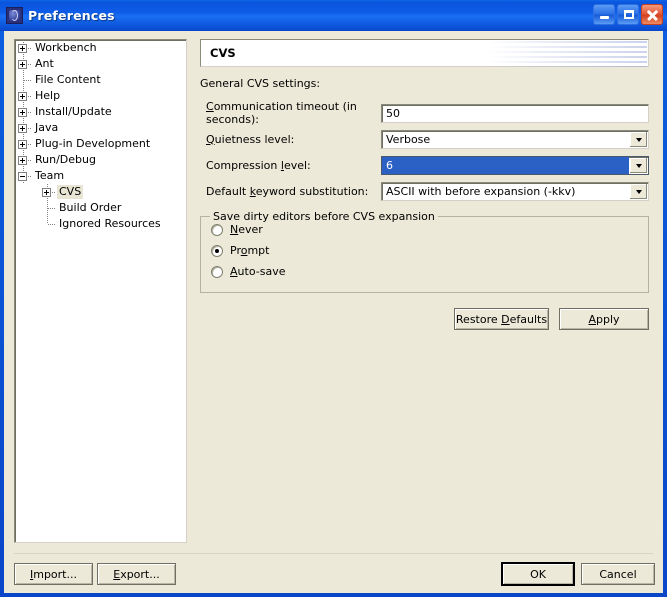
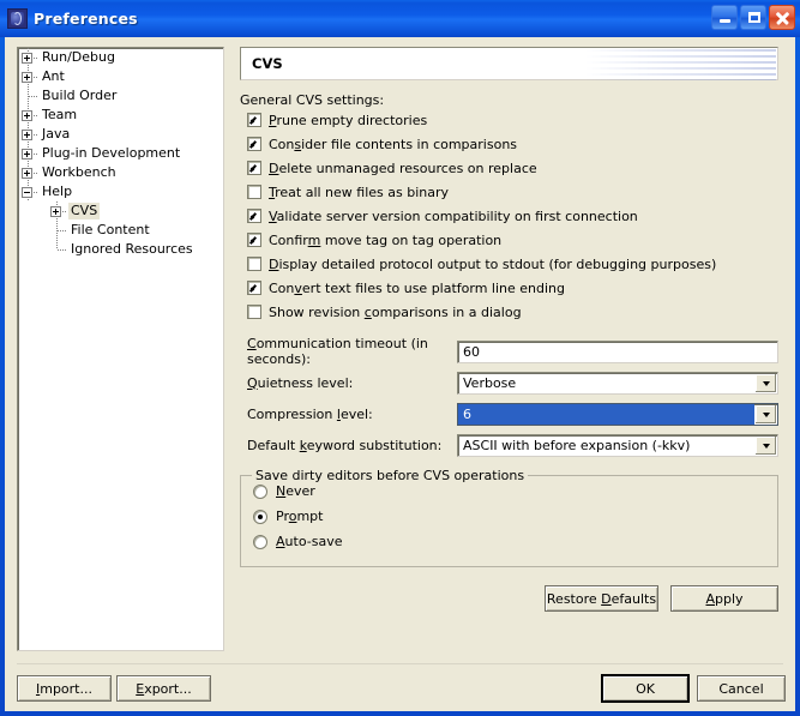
  Preferences
- Workbench
+ Run/Debug
  Ant
- File Content
+ Build Order
- Help
+ Team
- Install/Update
  Java
  Plug-in Development
- Run/Debug
+ Workbench
- Team
+ Help
  CVS
- Build Order
+ File Content
  Ignored Resources
  CVS
  General CVS settings:
+ Prune empty directories
+ Consider file contents in comparisons
+ Delete unmanaged resources on replace
+ Treat all new files as binary
+ Validate server version compatibility on first connection
+ Confirm move tag on tag operation
+ Display detailed protocol output to stdout (for debugging purposes)
+ Convert text files to use platform line ending
+ Show revision comparisons in a dialog
  Communication timeout (in seconds):
- 50
+ 60
  Quietness level:
  Verbose
  Compression level:
  6
  Default keyword substitution:
  ASCII with before expansion (-kkv)
- Save dirty editors before CVS expansion
+ Save dirty editors before CVS operations
  Never
  Prompt
  Auto-save
  Restore Defaults
  Apply
  Import...
  Export...
  OK
  Cancel
